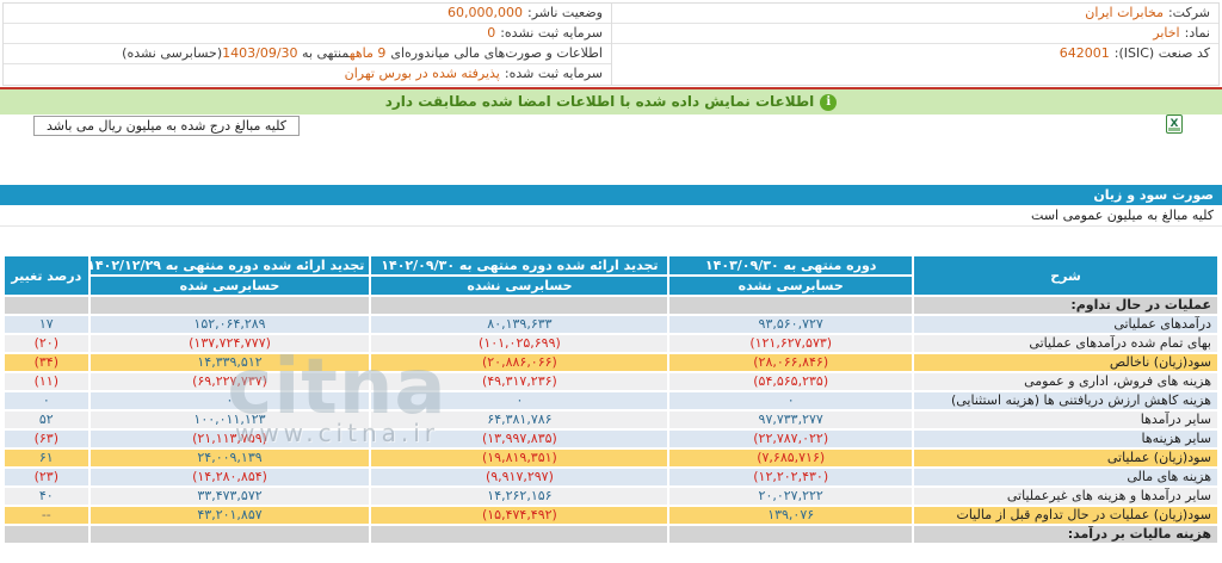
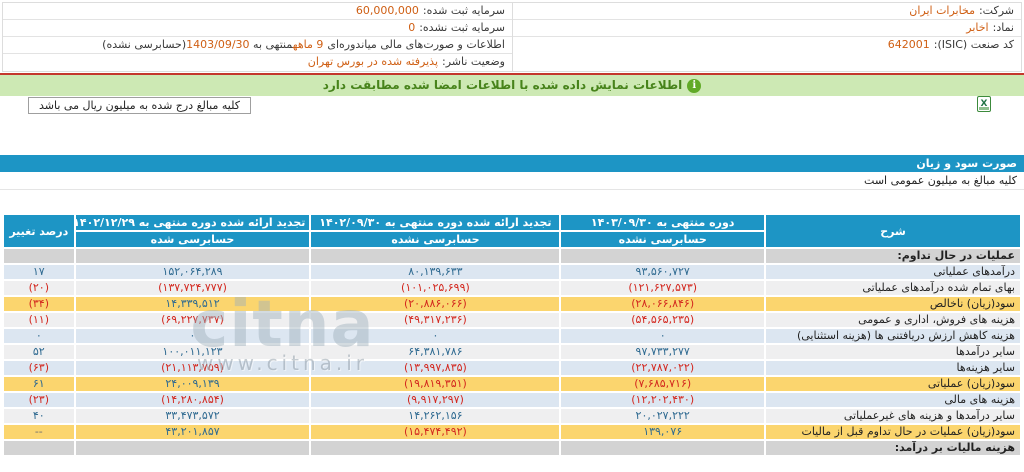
  شرکت:مخابرات ایران
  نماد:اخابر
  کد صنعت (ISIC):642001
- وضعیت ناشر:60,000,000
+ سرمایه ثبت شده:60,000,000
  سرمایه ثبت نشده:0
  اطلاعات و صورت‌های مالی میاندوره‌ای9 ماههمنتهی به 1403/09/30(حسابرسی نشده)
- سرمایه ثبت شده:پذیرفته شده در بورس تهران
+ وضعیت ناشر:پذیرفته شده در بورس تهران
  i
  اطلاعات نمایش داده شده با اطلاعات امضا شده مطابقت دارد
  کلیه مبالغ درج شده به میلیون ریال می باشد
  X
  صورت سود و زیان
  کلیه مبالغ به میلیون عمومی است
  شرح	دوره منتهی به ۱۴۰۳/۰۹/۳۰	تجدید ارائه شده دوره منتهی به ۱۴۰۲/۰۹/۳۰	تجدید ارائه شده دوره منتهی به ۱۴۰۲/۱۲/۲۹	درصد تغییر
  حسابرسی نشده	حسابرسی نشده	حسابرسی شده
  عملیات در حال تداوم:
  درآمدهای عملیاتی	۹۳,۵۶۰,۷۲۷	۸۰,۱۳۹,۶۳۳	۱۵۲,۰۶۴,۲۸۹	۱۷
  بهای تمام شده درآمدهای عملیاتی	(۱۲۱,۶۲۷,۵۷۳)	(۱۰۱,۰۲۵,۶۹۹)	(۱۳۷,۷۲۴,۷۷۷)	(۲۰)
  سود(زیان) ناخالص	(۲۸,۰۶۶,۸۴۶)	(۲۰,۸۸۶,۰۶۶)	۱۴,۳۳۹,۵۱۲	(۳۴)
  هزینه های فروش، اداری و عمومی	(۵۴,۵۶۵,۲۳۵)	(۴۹,۳۱۷,۲۳۶)	(۶۹,۲۲۷,۷۳۷)	(۱۱)
  هزینه کاهش ارزش دریافتنی ها (هزینه استثنایی)	۰	۰	۰	۰
  سایر درآمدها	۹۷,۷۳۳,۲۷۷	۶۴,۳۸۱,۷۸۶	۱۰۰,۰۱۱,۱۲۳	۵۲
  سایر هزینه‌ها	(۲۲,۷۸۷,۰۲۲)	(۱۳,۹۹۷,۸۳۵)	(۲۱,۱۱۳,۷۵۹)	(۶۳)
  سود(زیان) عملیاتی	(۷,۶۸۵,۷۱۶)	(۱۹,۸۱۹,۳۵۱)	۲۴,۰۰۹,۱۳۹	۶۱
  هزینه های مالی	(۱۲,۲۰۲,۴۳۰)	(۹,۹۱۷,۲۹۷)	(۱۴,۲۸۰,۸۵۴)	(۲۳)
  سایر درآمدها و هزینه های غیرعملیاتی	۲۰,۰۲۷,۲۲۲	۱۴,۲۶۲,۱۵۶	۳۳,۴۷۳,۵۷۲	۴۰
  سود(زیان) عملیات در حال تداوم قبل از مالیات	۱۳۹,۰۷۶	(۱۵,۴۷۴,۴۹۲)	۴۳,۲۰۱,۸۵۷	--
  هزینه مالیات بر درآمد:
  citna
  www.citna.ir
